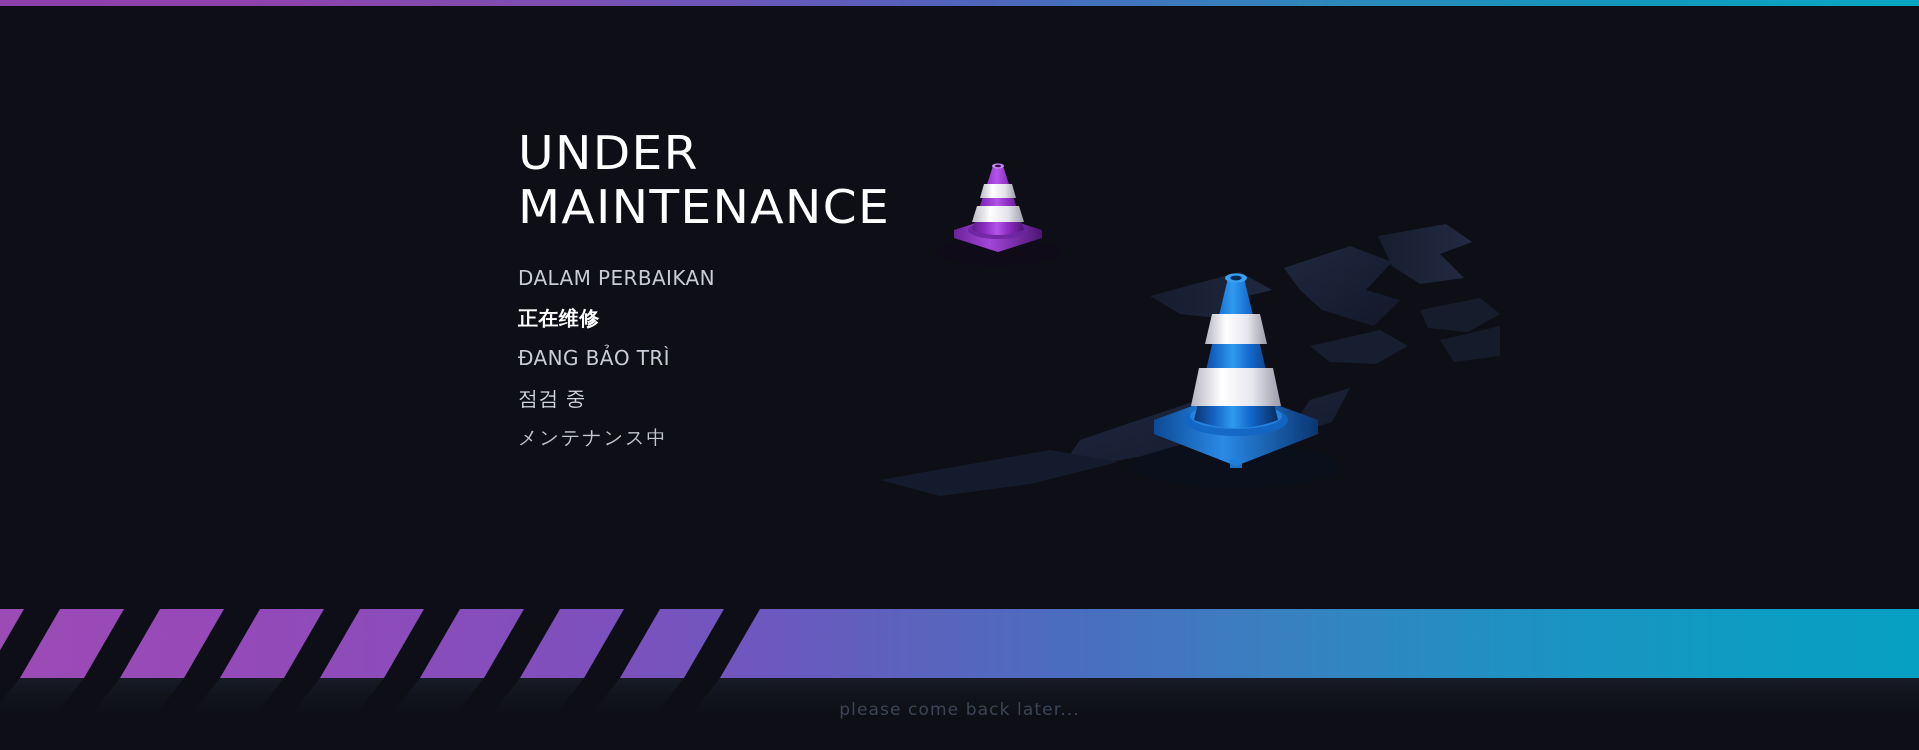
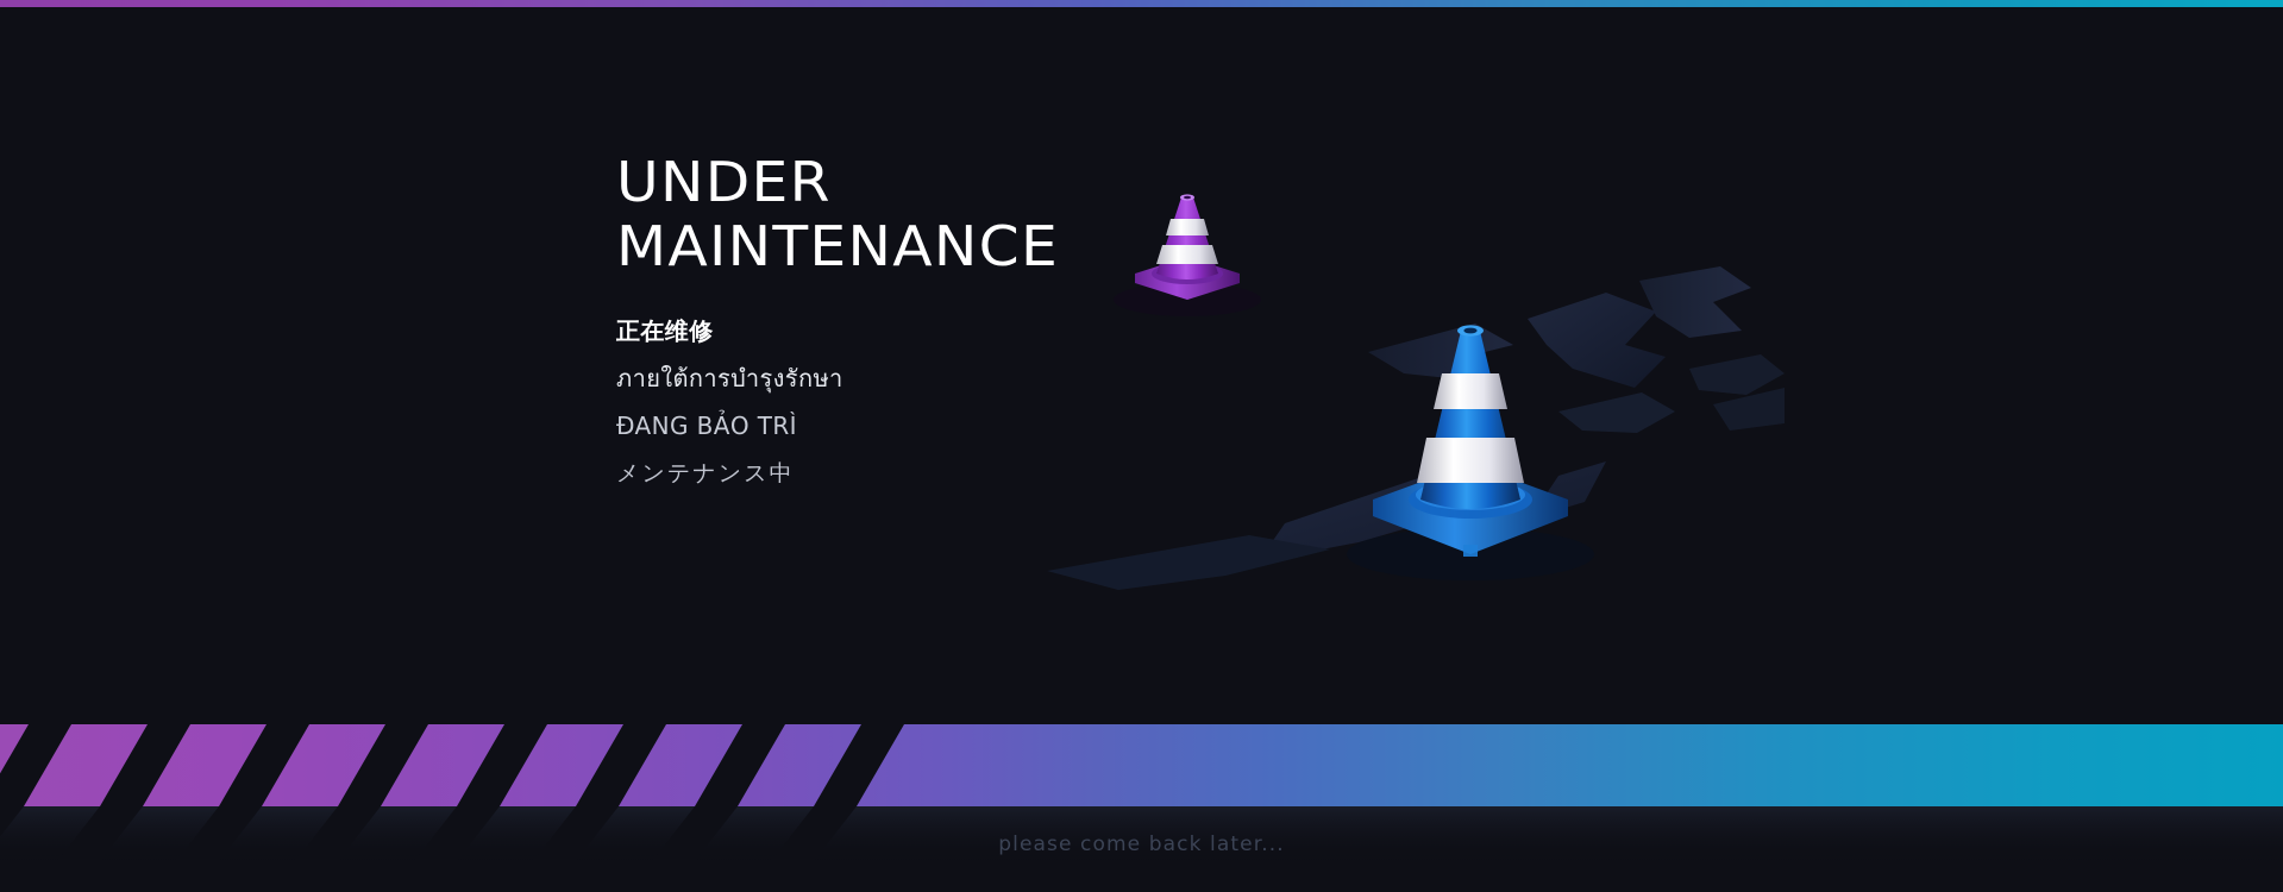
  UNDER
  MAINTENANCE
- DALAM PERBAIKAN
  正在维修
+ ภายใต้การบำรุงรักษา
  ĐANG BẢO TRÌ
- 점검 중
  メンテナンス中
  please come back later...
